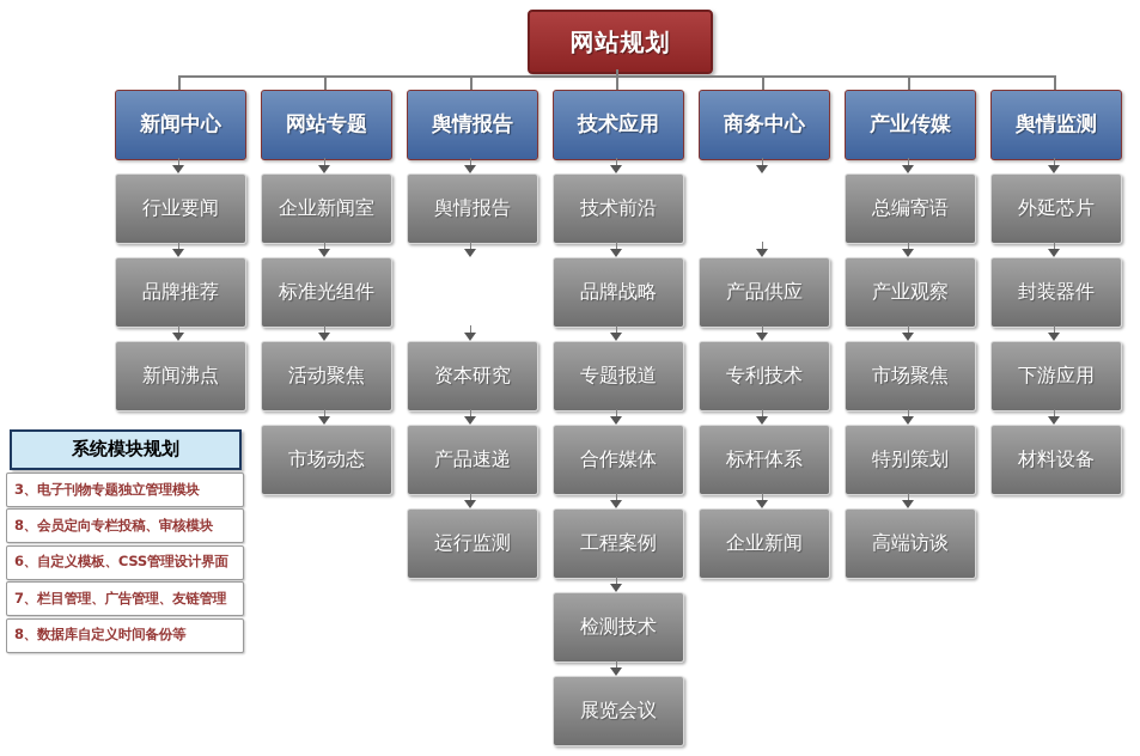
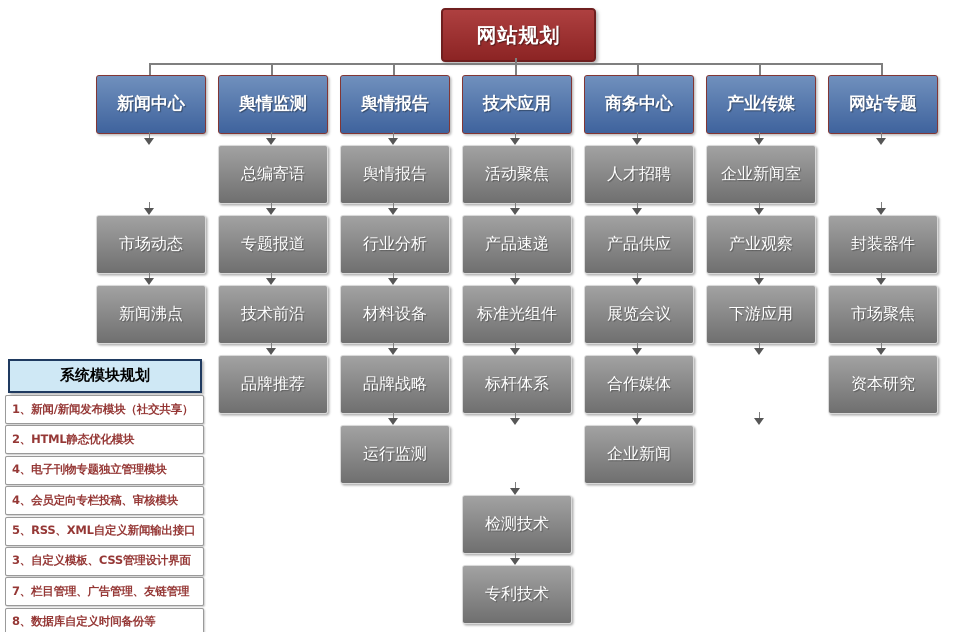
  网站规划
  新闻中心
- 行业要闻
- 品牌推荐
+ 市场动态
  新闻沸点
- 网站专题
+ 舆情监测
- 企业新闻室
+ 总编寄语
- 标准光组件
+ 专题报道
- 活动聚焦
+ 技术前沿
- 市场动态
+ 品牌推荐
  舆情报告
  舆情报告
+ 行业分析
- 资本研究
+ 材料设备
- 产品速递
+ 品牌战略
  运行监测
  技术应用
- 技术前沿
+ 活动聚焦
- 品牌战略
+ 产品速递
- 专题报道
+ 标准光组件
- 合作媒体
+ 标杆体系
- 工程案例
  检测技术
- 展览会议
+ 专利技术
  商务中心
+ 人才招聘
  产品供应
- 专利技术
+ 展览会议
- 标杆体系
+ 合作媒体
  企业新闻
  产业传媒
- 总编寄语
+ 企业新闻室
  产业观察
- 市场聚焦
+ 下游应用
- 特别策划
- 高端访谈
- 舆情监测
+ 网站专题
- 外延芯片
  封装器件
- 下游应用
+ 市场聚焦
- 材料设备
+ 资本研究
  系统模块规划
+ 1、新闻/新闻发布模块（社交共享）
+ 2、HTML静态优化模块
- 3、电子刊物专题独立管理模块
+ 4、电子刊物专题独立管理模块
- 8、会员定向专栏投稿、审核模块
+ 4、会员定向专栏投稿、审核模块
+ 5、RSS、XML自定义新闻输出接口
- 6、自定义模板、CSS管理设计界面
+ 3、自定义模板、CSS管理设计界面
  7、栏目管理、广告管理、友链管理
  8、数据库自定义时间备份等
